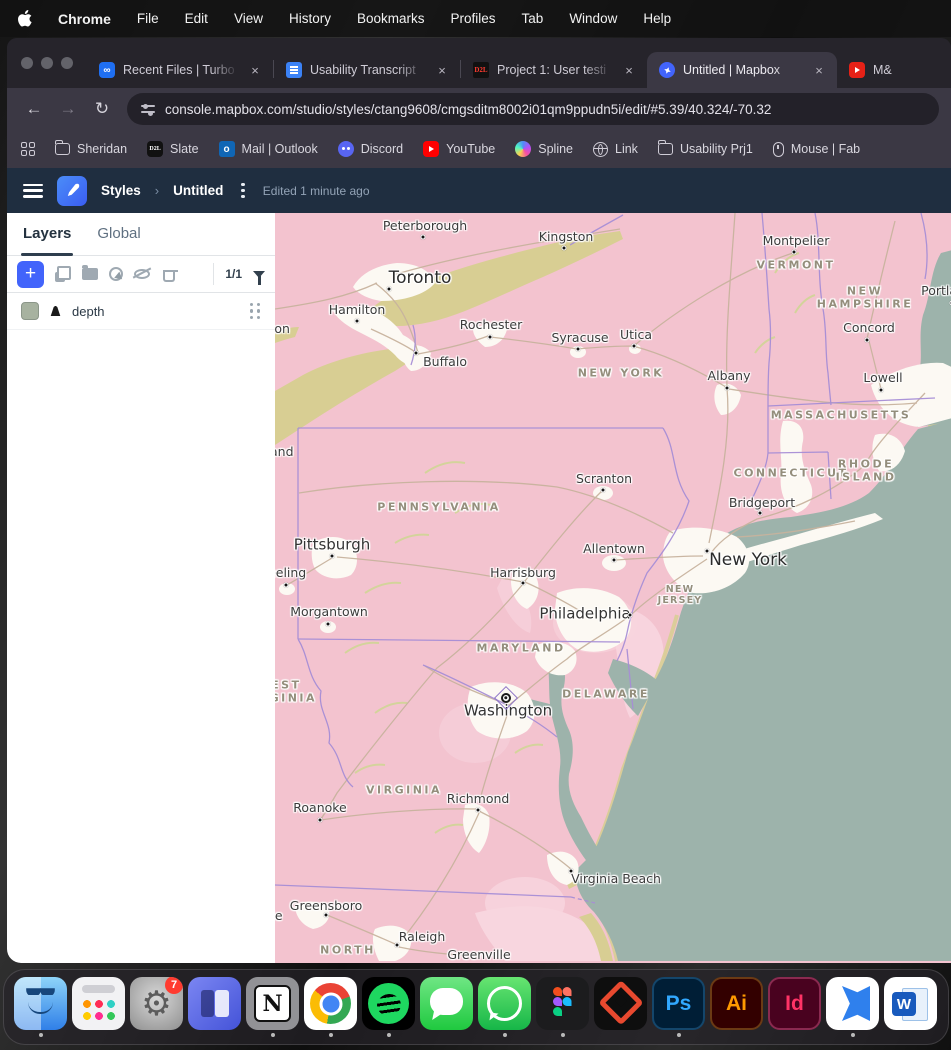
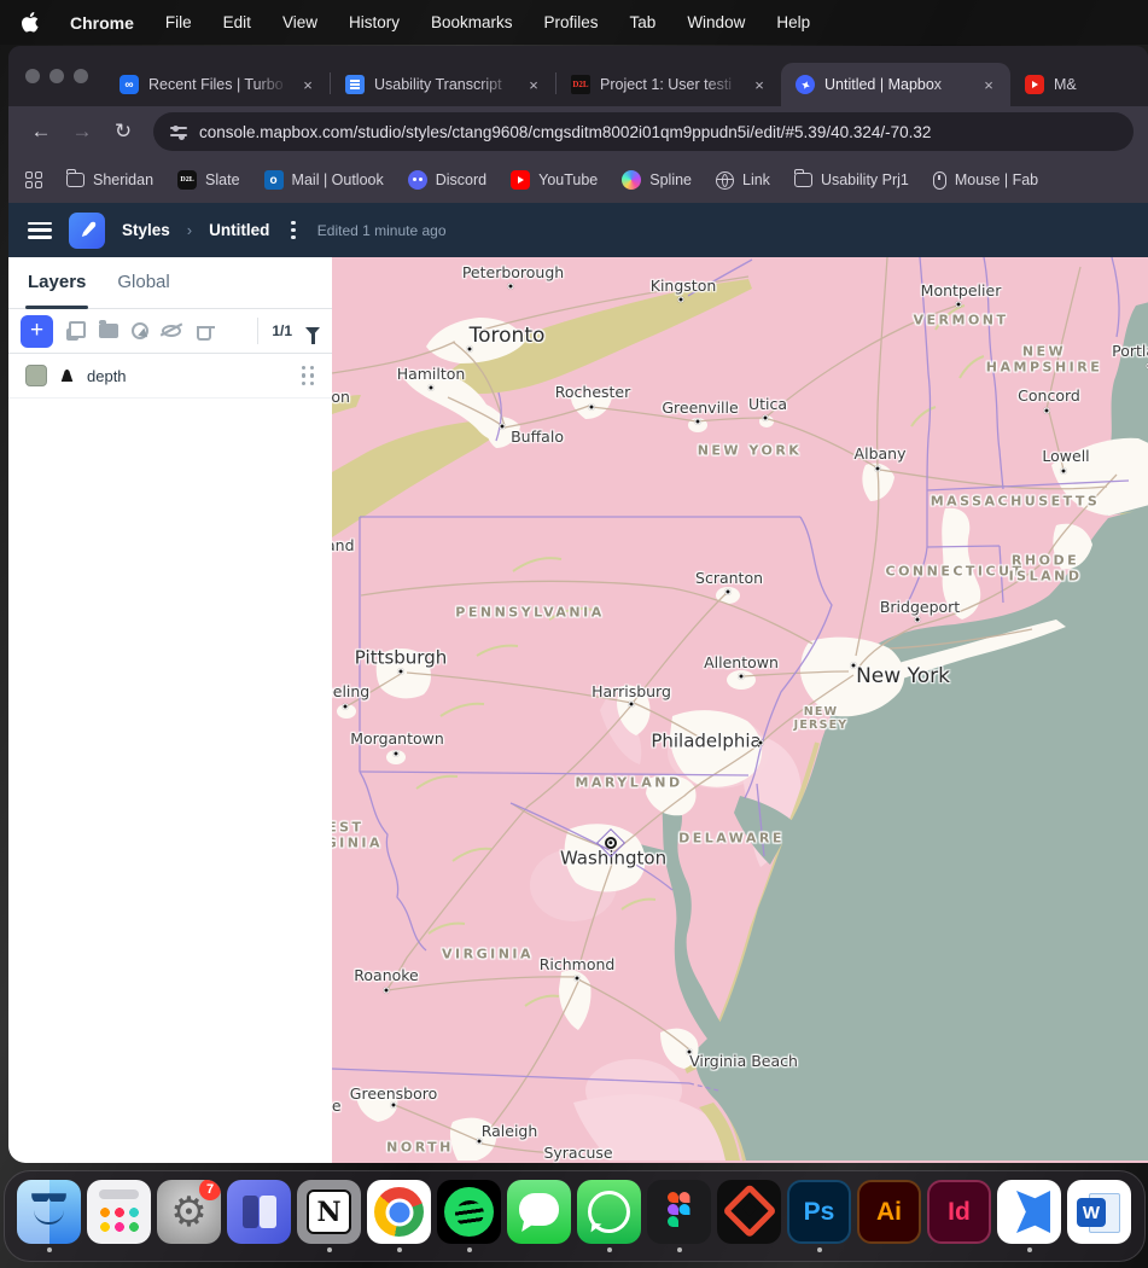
  Chrome
  File
  Edit
  View
  History
  Bookmarks
  Profiles
  Tab
  Window
  Help
  ∞
  Recent Files | Turbo
  ×
  Usability Transcript
  ×
  D2L
  Project 1: User testi
  ×
  Untitled | Mapbox
  ×
  M&
  ←
  →
  ↻
  console.mapbox.com/studio/styles/ctang9608/cmgsditm8002i01qm9ppudn5i/edit/#5.39/40.324/-70.32
  Sheridan
  Slate
  o
  Mail | Outlook
  Discord
  YouTube
  Spline
  Link
  Usability Prj1
  Mouse | Fab
  Styles
  ›
  Untitled
  Edited 1 minute ago
  Layers
  Global
  +
  1/1
  depth
  Peterborough
  Kingston
  Toronto
  Montpelier
  VERMONT
  NEW
  HAMPSHIRE
  Hamilton
  Rochester
- Syracuse
+ Greenville
  Utica
  Buffalo
  Concord
  NEW YORK
  Albany
  Lowell
  MASSACHUSETTS
  CONNECTICUT
  RHODE
  ISLAND
  Scranton
  Bridgeport
  PENNSYLVANIA
  Pittsburgh
  Allentown
  New York
  Harrisburg
  NEW
  JERSEY
  Morgantown
  Philadelphia
  MARYLAND
  EST
  DELAWARE
  Washington
  VIRGINIA
  Richmond
  Roanoke
  Virginia Beach
  Greensboro
  Raleigh
  NORTH
- Greenville
+ Syracuse
  ⚙
  7
  N
  Ps
  Ai
  Id
  W
